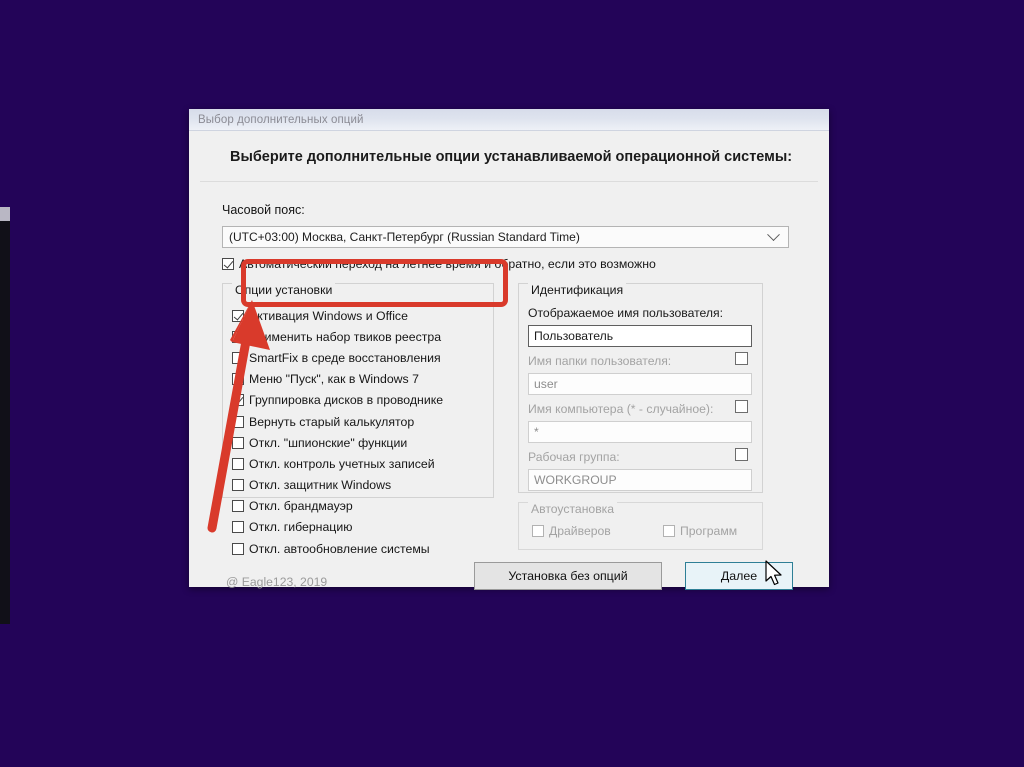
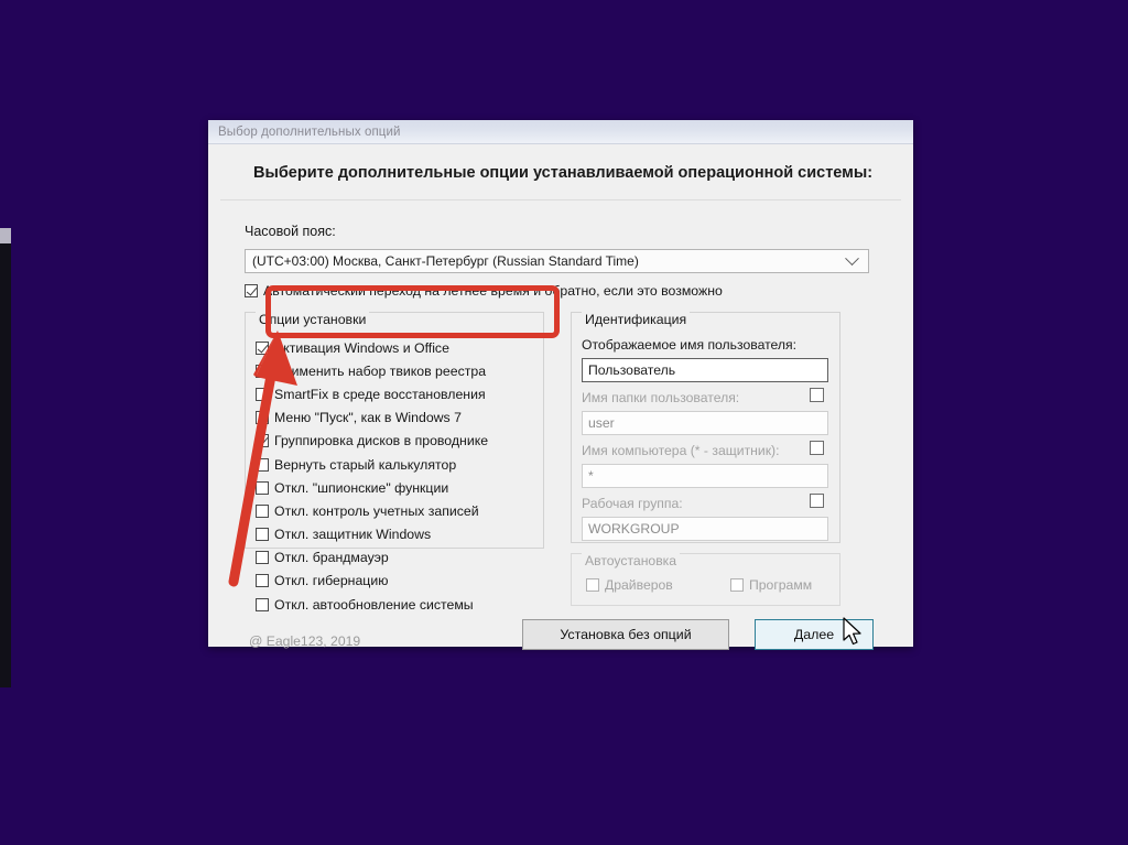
  Выбор дополнительных опций
  Выберите дополнительные опции устанавливаемой операционной системы:
  Часовой пояс:
  (UTC+03:00) Москва, Санкт-Петербург (Russian Standard Time)
  Автоматический переход на летнее время и обратно, если это возможно
  Опции установки
  ктивация Windows и Office
  именить набор твиков реестра
  SmartFix в среде восстановления
  Меню "Пуск", как в Windows 7
  Группировка дисков в проводнике
  Вернуть старый калькулятор
  Откл. "шпионские" функции
  Откл. контроль учетных записей
  Откл. защитник Windows
  Откл. брандмауэр
  Откл. гибернацию
  Откл. автообновление системы
  Идентификация
  Отображаемое имя пользователя:
  Пользователь
  Имя папки пользователя:
  user
- Имя компьютера (* - случайное):
+ Имя компьютера (* - защитник):
  *
  Рабочая группа:
  WORKGROUP
  Автоустановка
  Драйверов
  Программ
  @ Eagle123, 2019
  Установка без опций
  Далее
